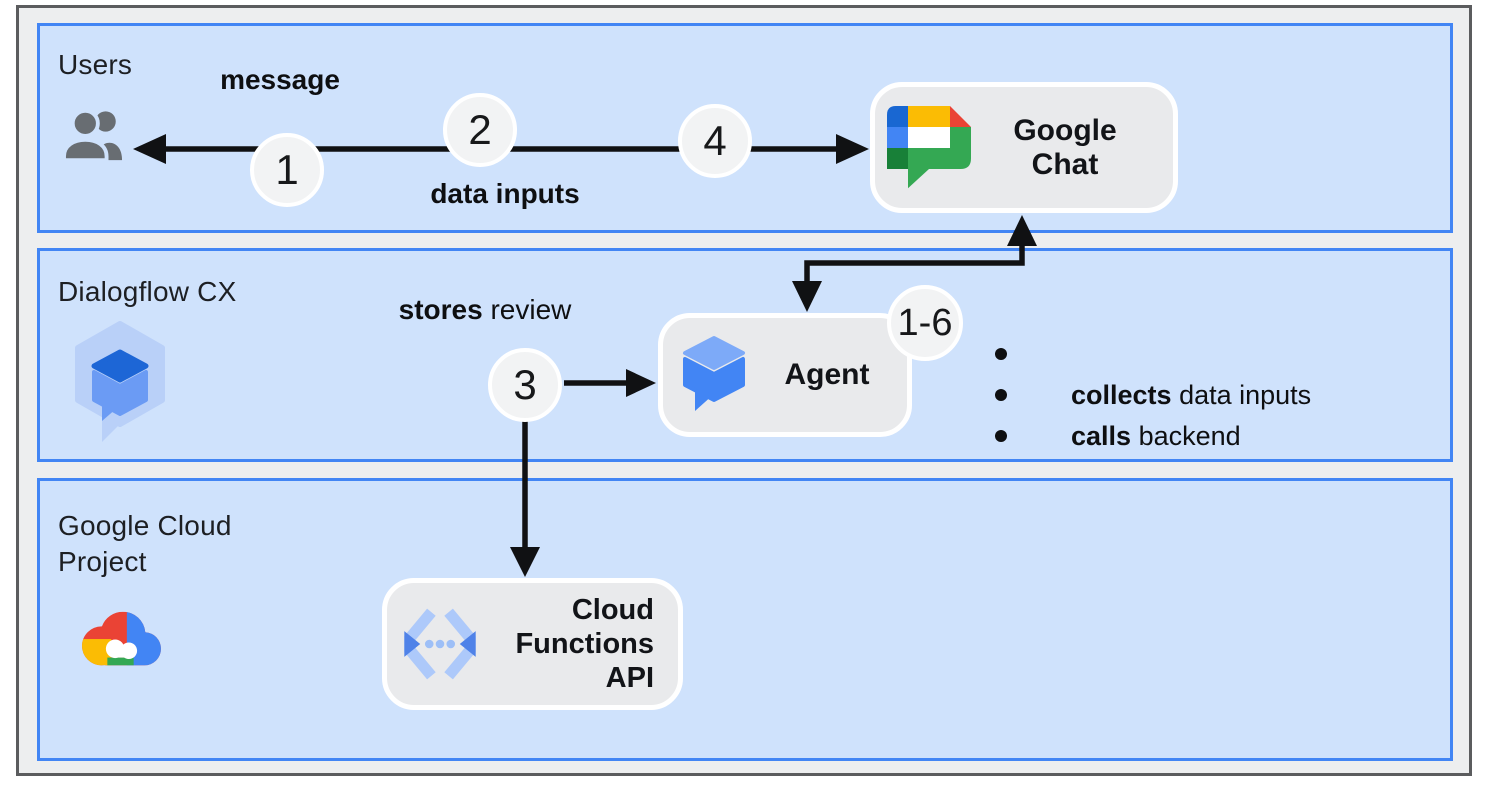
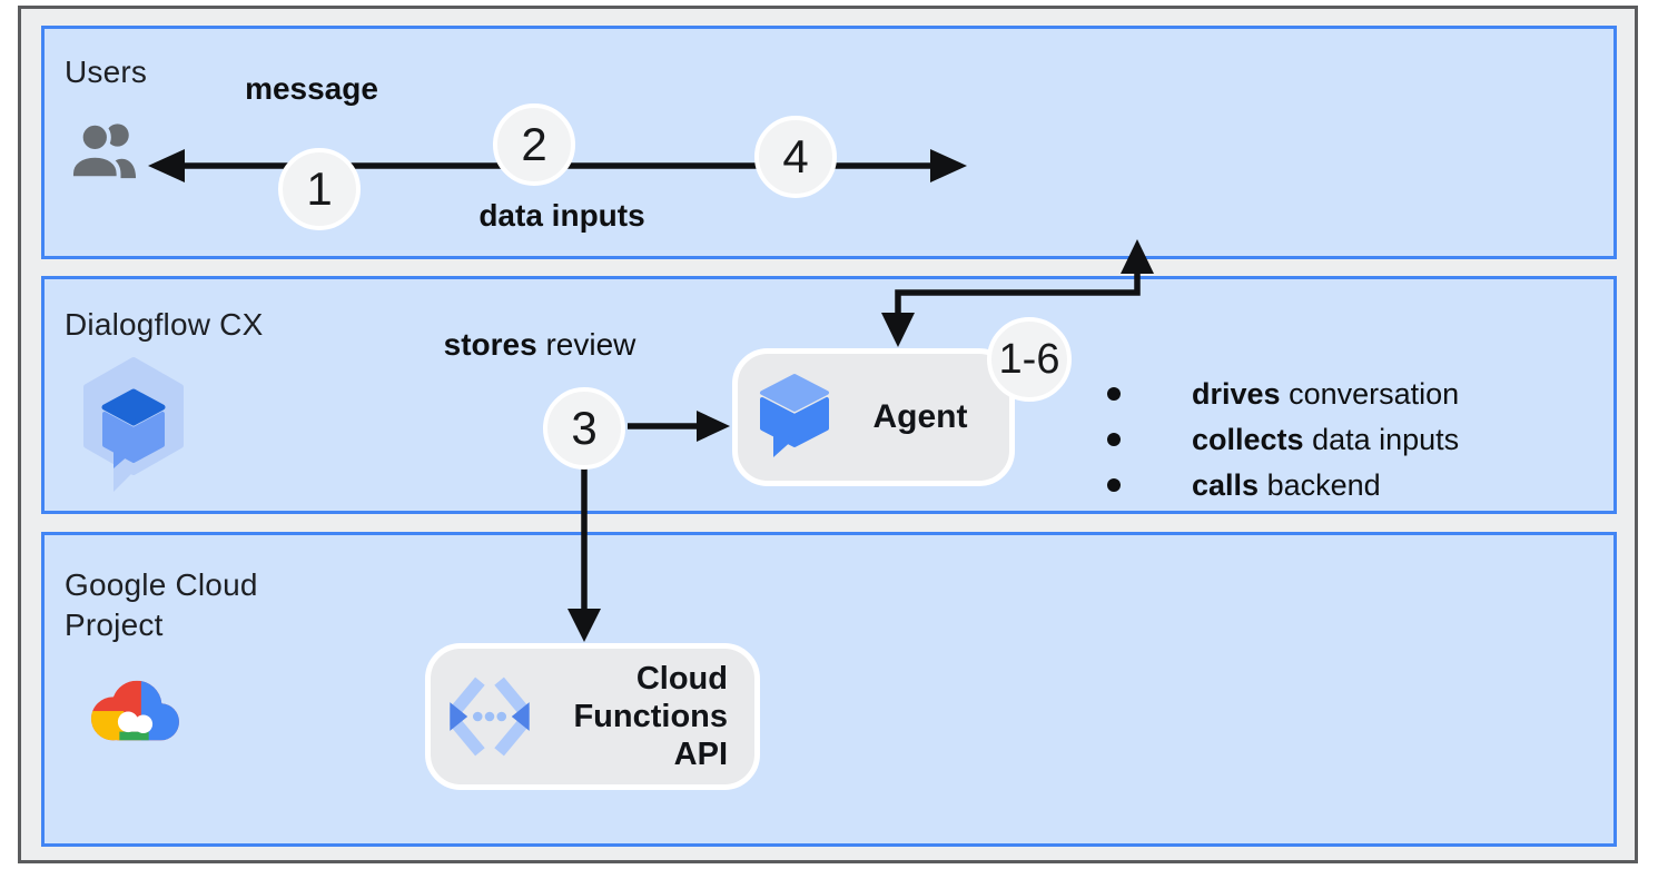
  Users
  Dialogflow CX
  Google Cloud Project
- Google
- Chat
  Agent
  1-6
  Cloud
  Functions
  API
  1
  2
  3
  4
  message
  data inputs
  stores review
+ drives conversation
  collects data inputs
  calls backend
